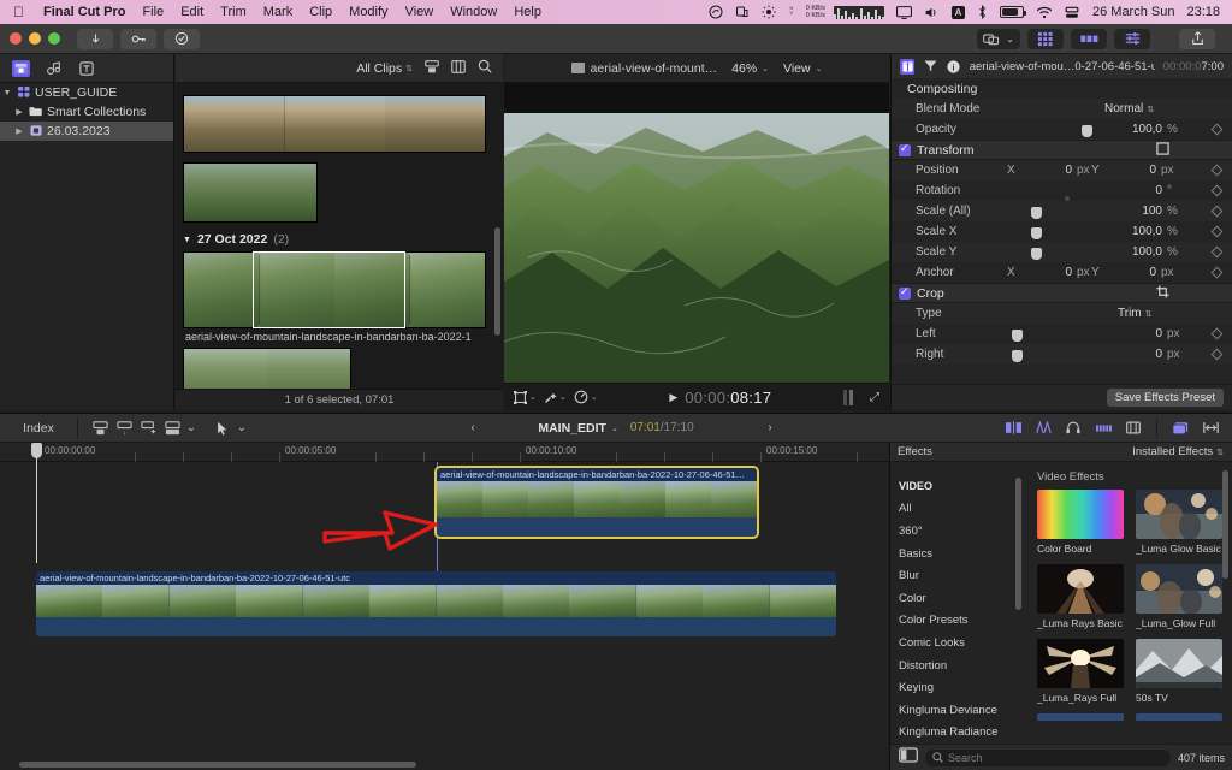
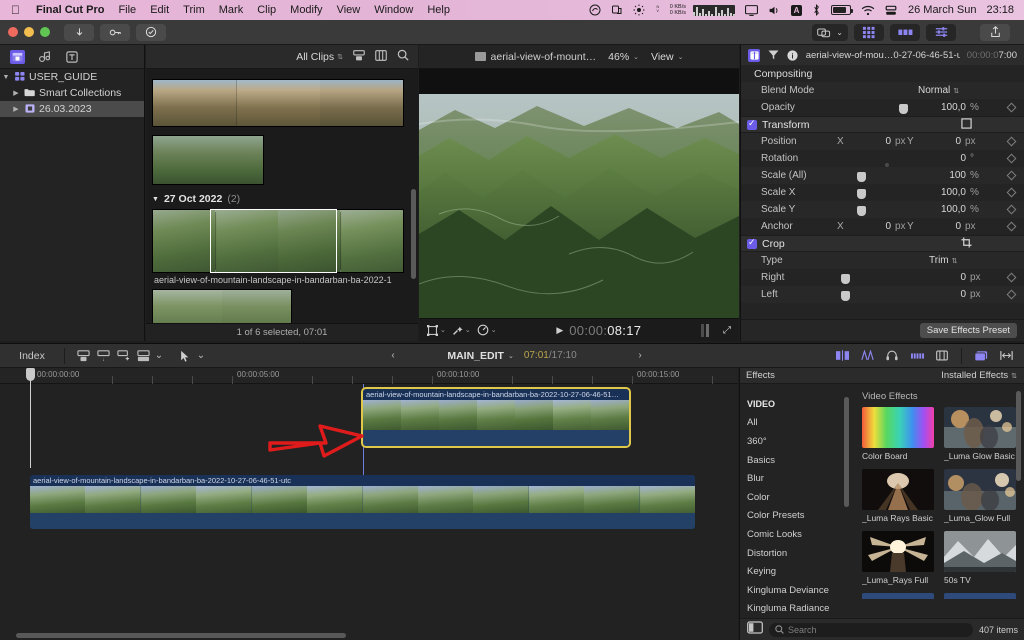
  
  Final Cut Pro
  File
  Edit
  Trim
  Mark
  Clip
  Modify
  View
  Window
  Help
  A
  26 March Sun
  23:18
  ⌄
  USER_GUIDE
  Smart Collections
  26.03.2023
  All Clips
  27 Oct 2022
  (2)
  aerial-view-of-mountain-landscape-in-bandarban-ba-2022-1
  1 of 6 selected, 07:01
  aerial-view-of-mount…
  46%
  View
  ▶
  00:00:08:17
  ⤢
  i
  aerial-view-of-mou…0-27-06-46-51-u
  00:00:07:00
  Compositing
  Blend Mode
  Normal
  Opacity
  100,0
  %
  Transform
  Position
  X
  0
  px
  Y
  0
  px
  Rotation
  0
  °
  Scale (All)
  100
  %
  Scale X
  100,0
  %
  Scale Y
  100,0
  %
  Anchor
  X
  0
  px
  Y
  0
  px
  Crop
  Type
  Trim
- Left
+ Right
  0
  px
- Right
+ Left
  0
  px
  Save Effects Preset
  Index
  ⌄
  ⌄
  ‹
  MAIN_EDIT
  07:01/17:10
  ›
  00:00:00:00
  00:00:05:00
  00:00:10:00
  00:00:15:00
  aerial-view-of-mountain-landscape-in-bandarban-ba-2022-10-27-06-46-51…
  aerial-view-of-mountain-landscape-in-bandarban-ba-2022-10-27-06-46-51-utc
  Effects
  Installed Effects
  VIDEO
  All
  360°
  Basics
  Blur
  Color
  Color Presets
  Comic Looks
  Distortion
  Keying
  Kingluma Deviance
  Kingluma Radiance
  Video Effects
  Color Board
  _Luma Glow Basic
  _Luma Rays Basic
  _Luma_Glow Full
  _Luma_Rays Full
  50s TV
  Search
  407 items
